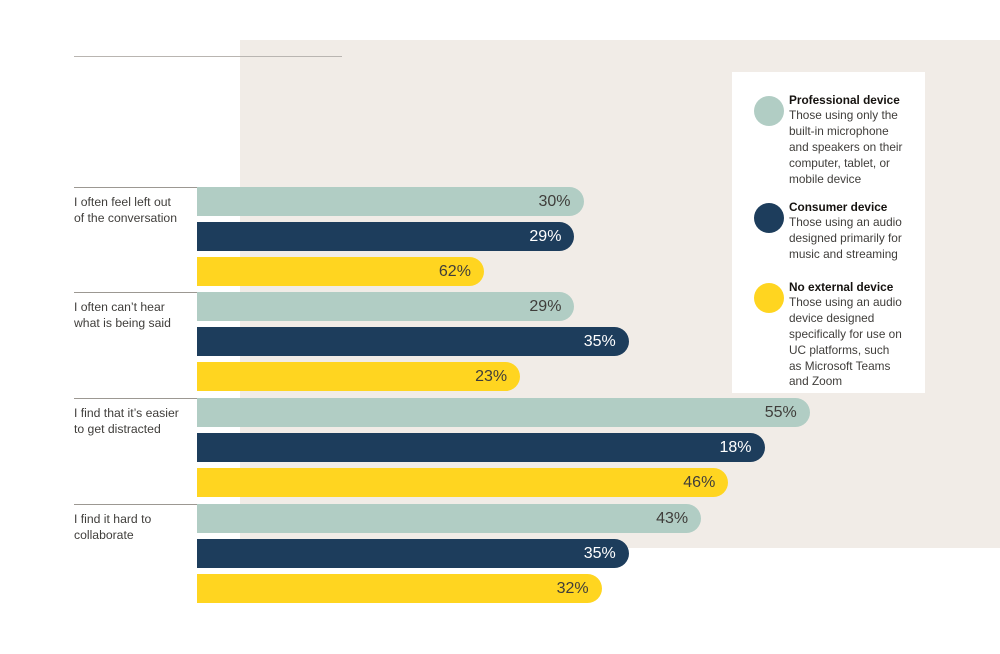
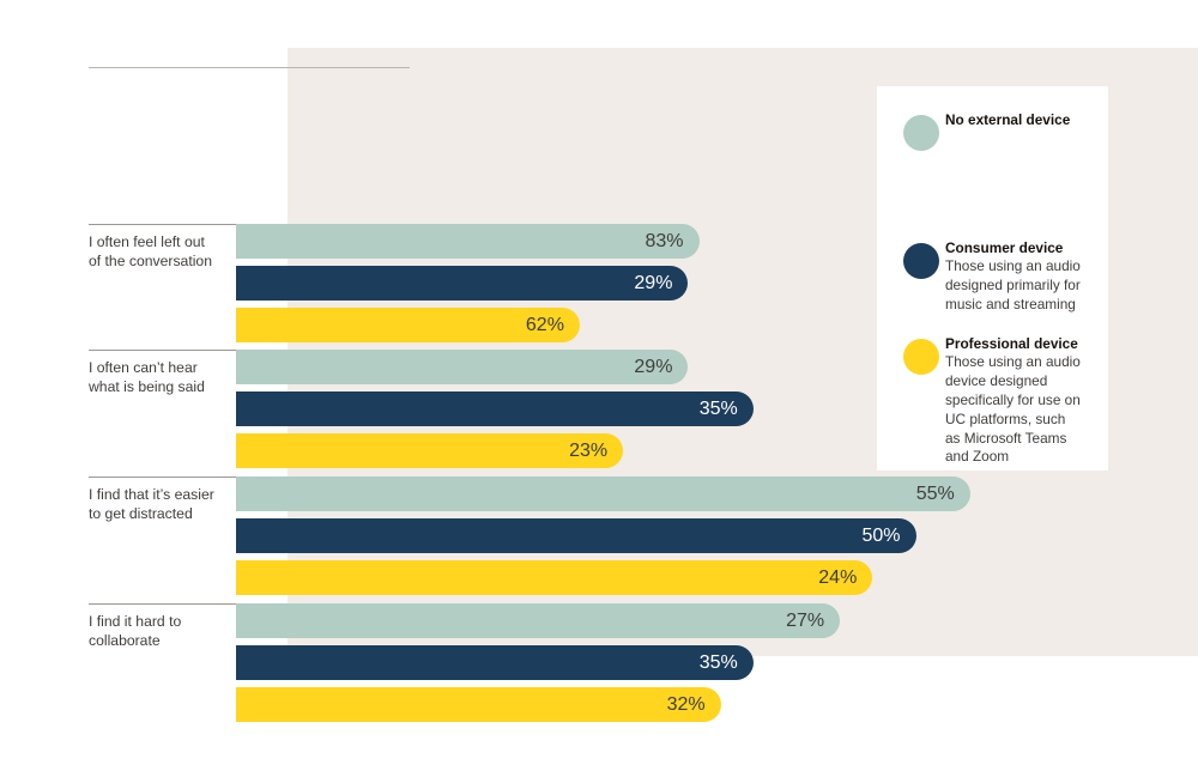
  I often feel left out
  of the conversation
- 30%
+ 83%
  29%
  62%
  I often can’t hear
  what is being said
  29%
  35%
  23%
  I find that it’s easier
  to get distracted
  55%
- 18%
+ 50%
- 46%
+ 24%
  I find it hard to
  collaborate
- 43%
+ 27%
  35%
  32%
- Professional device
+ No external device
- Those using only the
- built-in microphone
- and speakers on their
- computer, tablet, or
- mobile device
  Consumer device
  Those using an audio
  designed primarily for
  music and streaming
- No external device
+ Professional device
  Those using an audio
  device designed
  specifically for use on
  UC platforms, such
  as Microsoft Teams
  and Zoom
